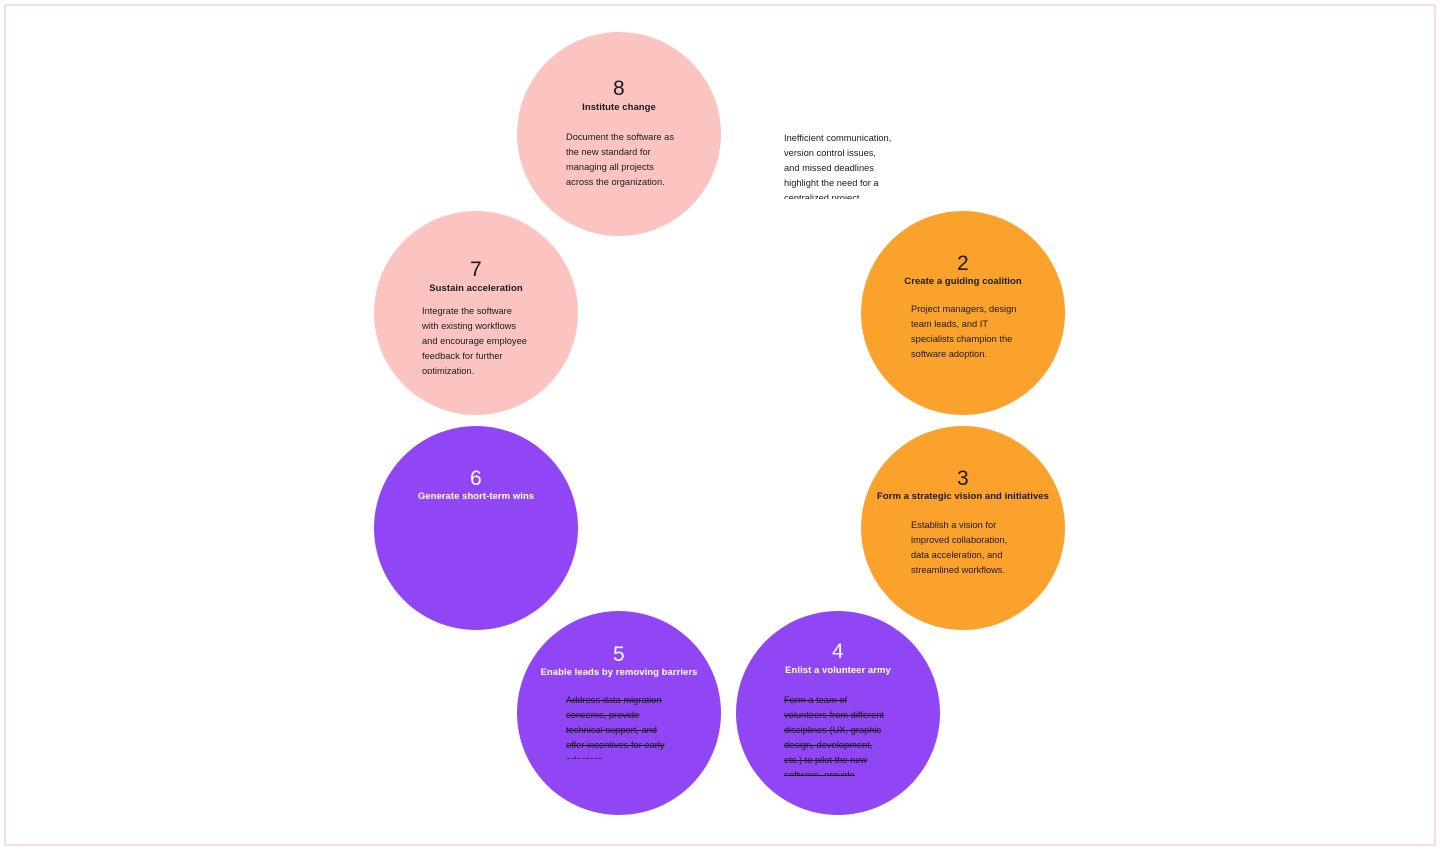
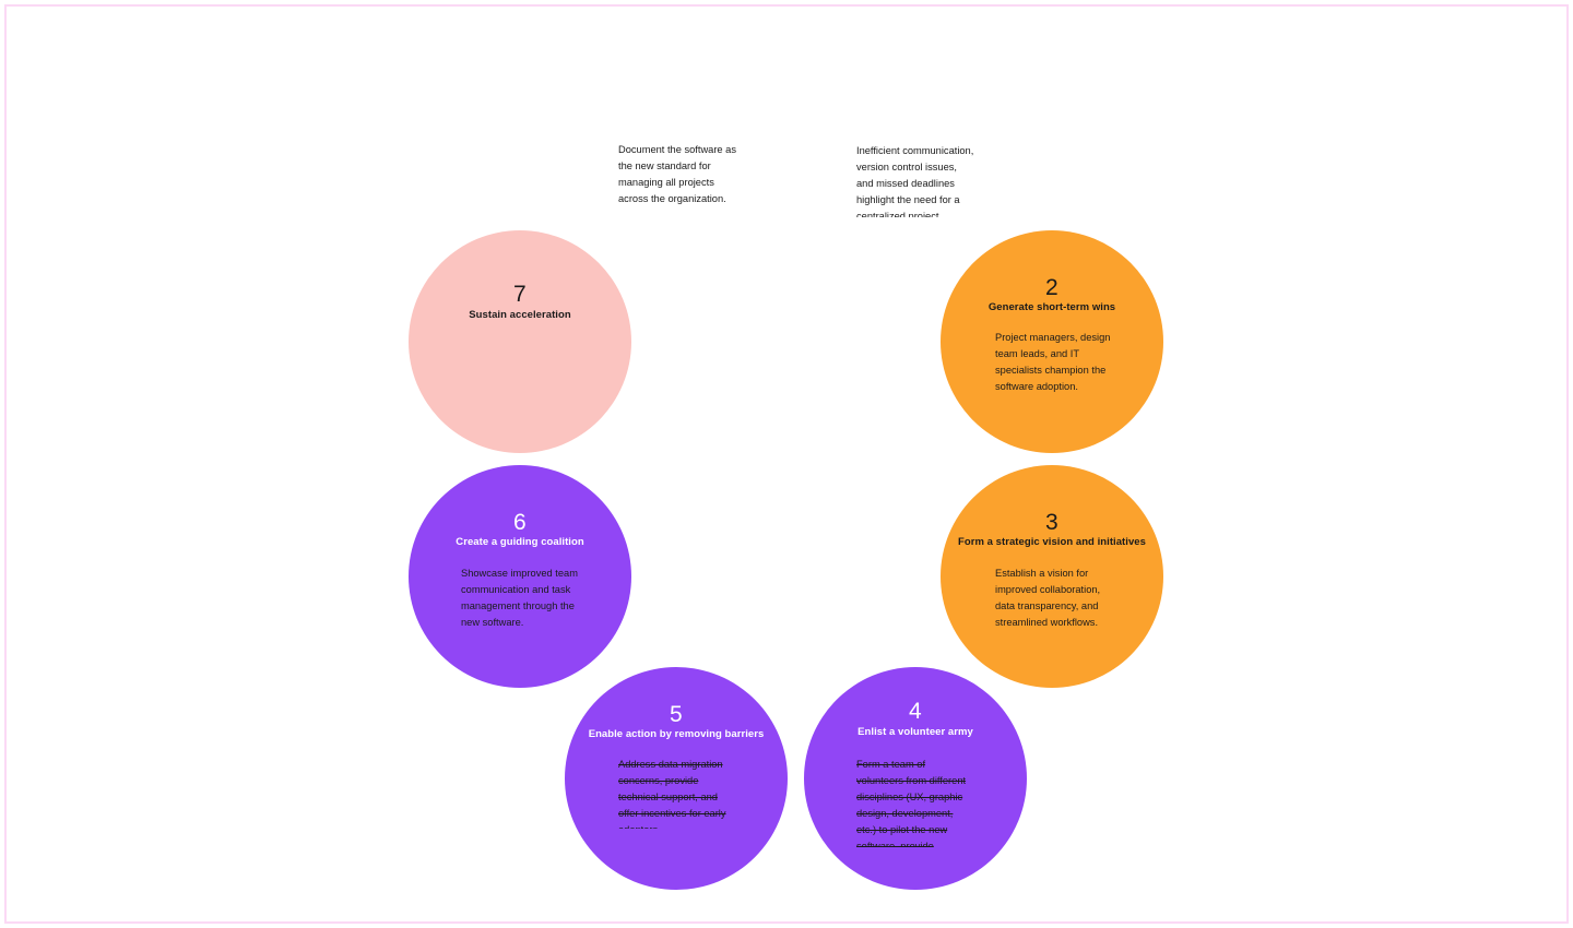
  Inefficient communication, version control issues, and missed deadlines highlight the need for a centralized project
  2
- Create a guiding coalition
+ Generate short-term wins
  Project managers, design team leads, and IT specialists champion the software adoption.
  3
  Form a strategic vision and initiatives
- Establish a vision for improved collaboration, data acceleration, and streamlined workflows.
+ Establish a vision for improved collaboration, data transparency, and streamlined workflows.
  4
  Enlist a volunteer army
  5
- Enable leads by removing barriers
+ Enable action by removing barriers
  Address data migration concerns, provide technical support, and offer incentives for early
  6
- Generate short-term wins
+ Create a guiding coalition
+ Showcase improved team communication and task management through the new software.
  7
  Sustain acceleration
- Integrate the software with existing workflows and encourage employee feedback for further optimization.
- 8
- Institute change
  Document the software as the new standard for managing all projects across the organization.
